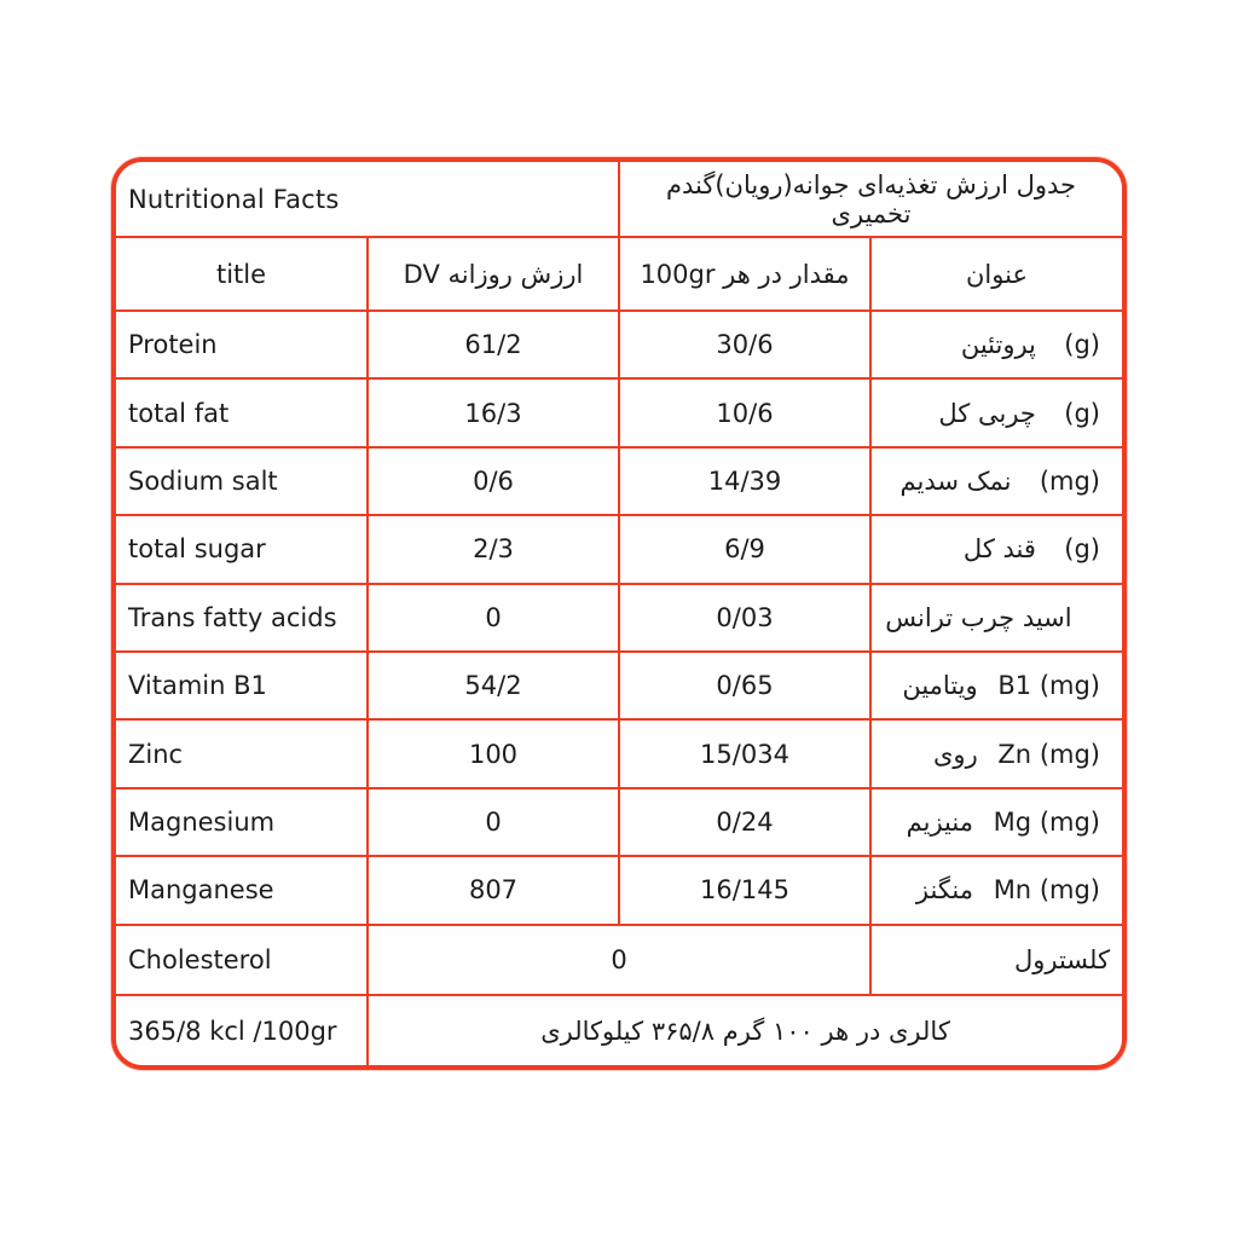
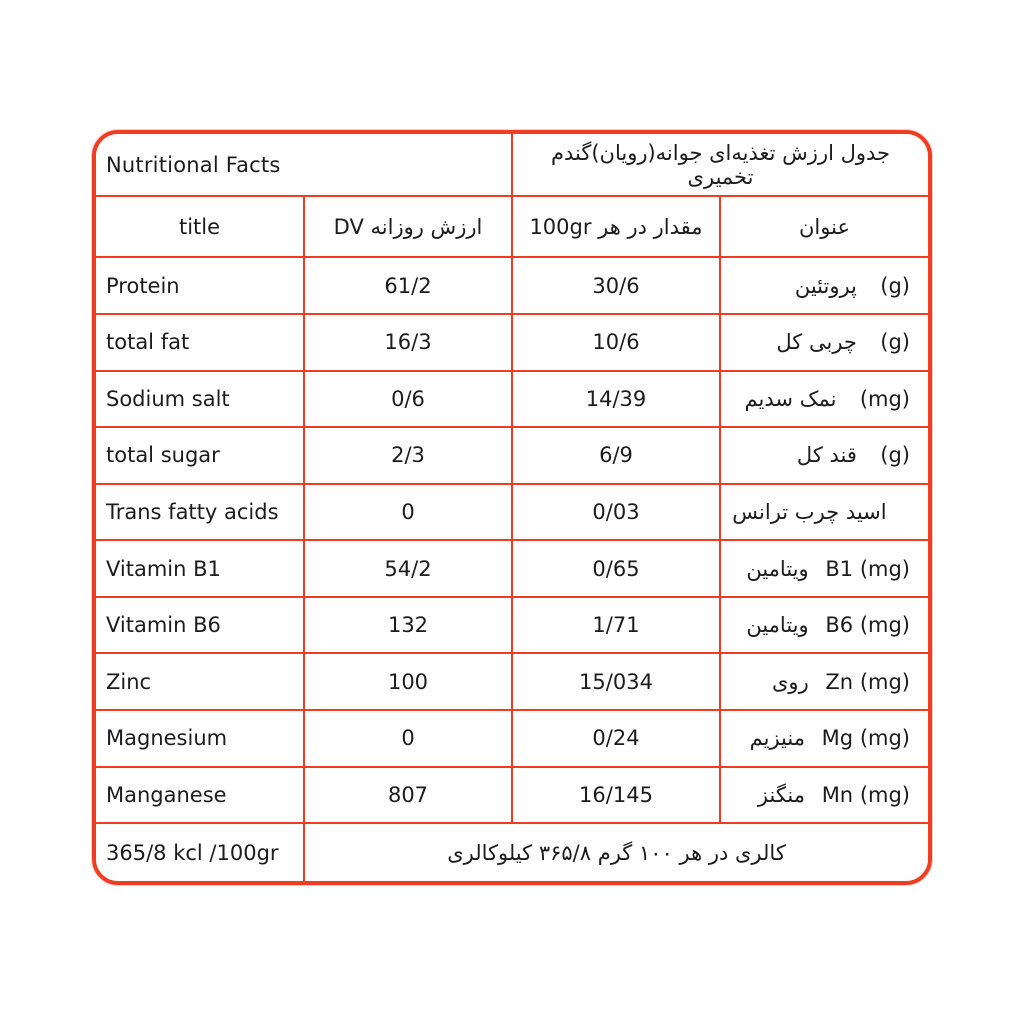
  Nutritional Facts	جدول ارزش تغذیه‌ای جوانه(رویان)گندم تخمیری
  title	ارزش روزانه DV	مقدار در هر 100gr	عنوان
  Protein	61/2	30/6	(g) پروتئین
  total fat	16/3	10/6	(g) چربی کل
  Sodium salt	0/6	14/39	(mg) نمک سدیم
  total sugar	2/3	6/9	(g) قند کل
  Trans fatty acids	0	0/03	اسید چرب ترانس
  Vitamin B1	54/2	0/65	(mg) B1 ویتامین
+ Vitamin B6	132	1/71	(mg) B6 ویتامین
  Zinc	100	15/034	(mg) Zn روی
  Magnesium	0	0/24	(mg) Mg منیزیم
  Manganese	807	16/145	(mg) Mn منگنز
- Cholesterol	0	کلسترول
  365/8 kcl /100gr	کالری در هر ۱۰۰ گرم ۳۶۵/۸ کیلوکالری
